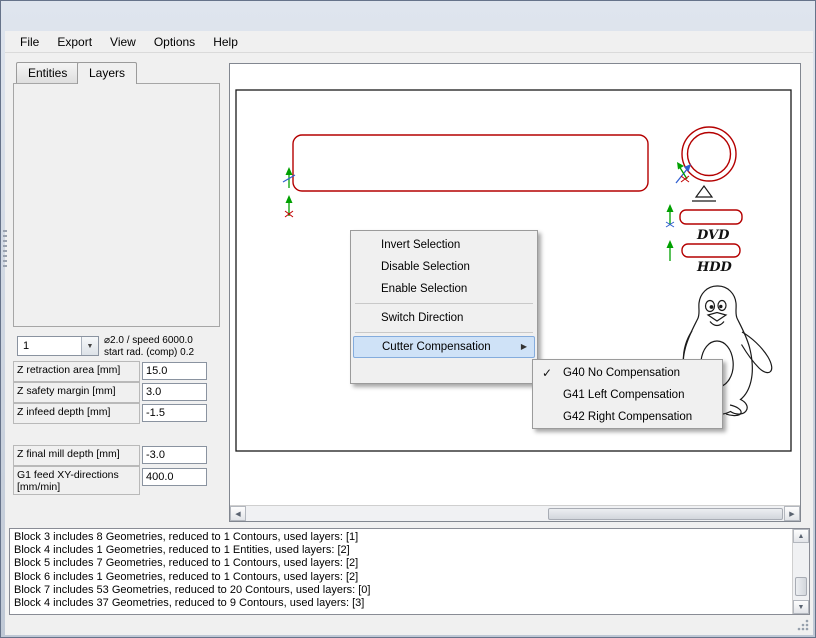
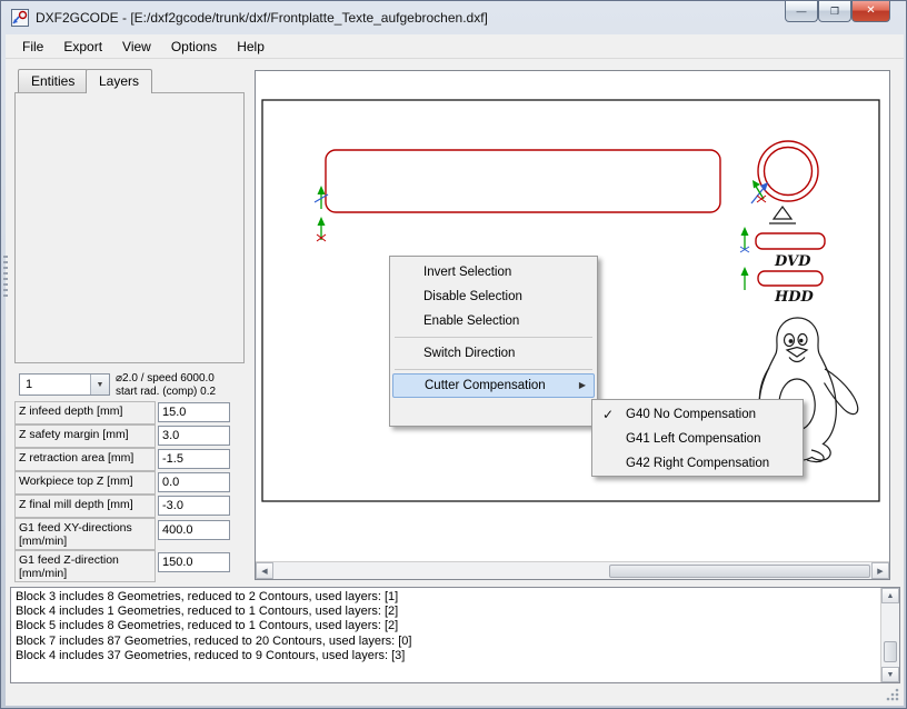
+ DXF2GCODE - [E:/dxf2gcode/trunk/dxf/Frontplatte_Texte_aufgebrochen.dxf]
+ —
+ ❐
+ ✕
  File
  Export
  View
  Options
  Help
  Entities
  Layers
  1
  ⌀2.0 / speed 6000.0
  start rad. (comp) 0.2
- Z retraction area [mm]
+ Z infeed depth [mm]
  15.0
  Z safety margin [mm]
  3.0
- Z infeed depth [mm]
+ Z retraction area [mm]
  -1.5
+ Workpiece top Z [mm]
+ 0.0
  Z final mill depth [mm]
  -3.0
  G1 feed XY-directions [mm/min]
  400.0
+ G1 feed Z-direction [mm/min]
+ 150.0
  DVD
  HDD
  Invert Selection
  Disable Selection
  Enable Selection
  Switch Direction
  Cutter Compensation
  ▶
  ✓
  G40 No Compensation
  G41 Left Compensation
  G42 Right Compensation
- Block 3 includes 8 Geometries, reduced to 1 Contours, used layers: [1]
+ Block 3 includes 8 Geometries, reduced to 2 Contours, used layers: [1]
- Block 4 includes 1 Geometries, reduced to 1 Entities, used layers: [2]
+ Block 4 includes 1 Geometries, reduced to 1 Contours, used layers: [2]
- Block 5 includes 7 Geometries, reduced to 1 Contours, used layers: [2]
+ Block 5 includes 8 Geometries, reduced to 1 Contours, used layers: [2]
- Block 6 includes 1 Geometries, reduced to 1 Contours, used layers: [2]
- Block 7 includes 53 Geometries, reduced to 20 Contours, used layers: [0]
+ Block 7 includes 87 Geometries, reduced to 20 Contours, used layers: [0]
  Block 4 includes 37 Geometries, reduced to 9 Contours, used layers: [3]
